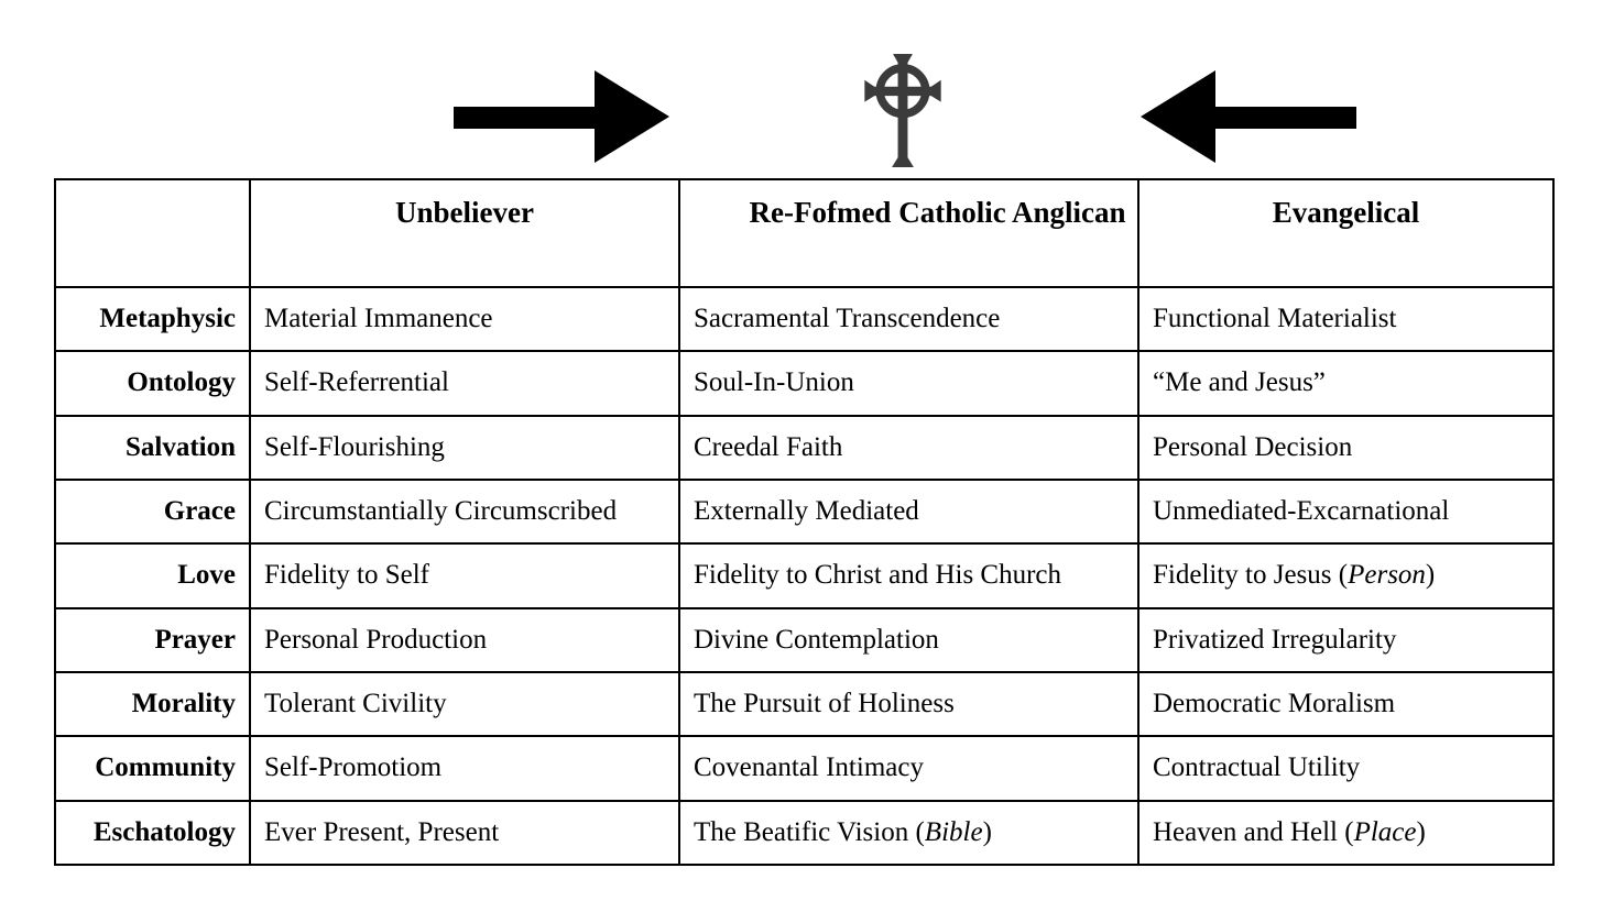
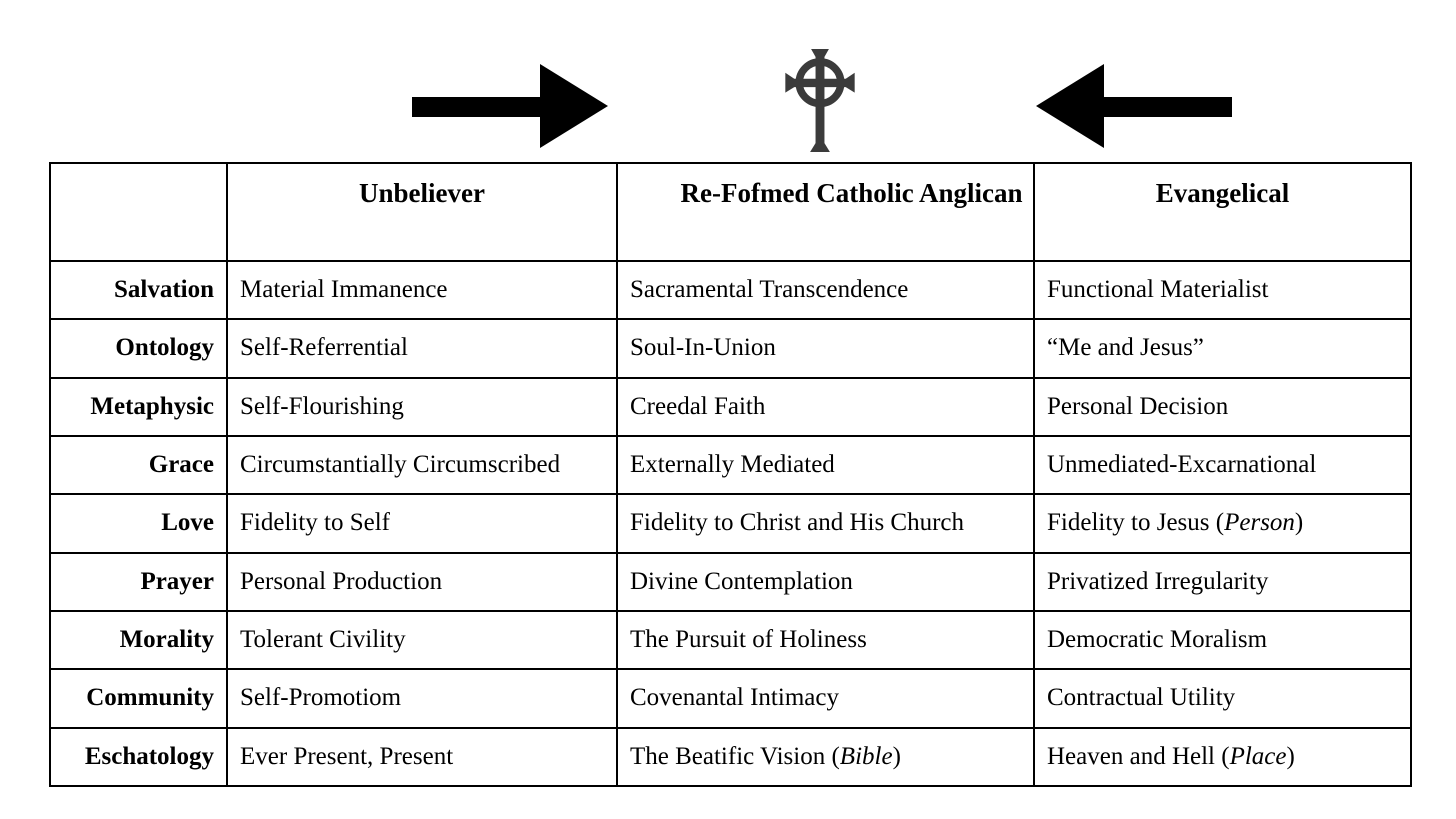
  	Unbeliever	Re-Fofmed Catholic Anglican	Evangelical
- Metaphysic	Material Immanence	Sacramental Transcendence	Functional Materialist
+ Salvation	Material Immanence	Sacramental Transcendence	Functional Materialist
  Ontology	Self-Referrential	Soul-In-Union	“Me and Jesus”
- Salvation	Self-Flourishing	Creedal Faith	Personal Decision
+ Metaphysic	Self-Flourishing	Creedal Faith	Personal Decision
  Grace	Circumstantially Circumscribed	Externally Mediated	Unmediated-Excarnational
  Love	Fidelity to Self	Fidelity to Christ and His Church	Fidelity to Jesus (Person)
  Prayer	Personal Production	Divine Contemplation	Privatized Irregularity
  Morality	Tolerant Civility	The Pursuit of Holiness	Democratic Moralism
  Community	Self-Promotiom	Covenantal Intimacy	Contractual Utility
  Eschatology	Ever Present, Present	The Beatific Vision (Bible)	Heaven and Hell (Place)
